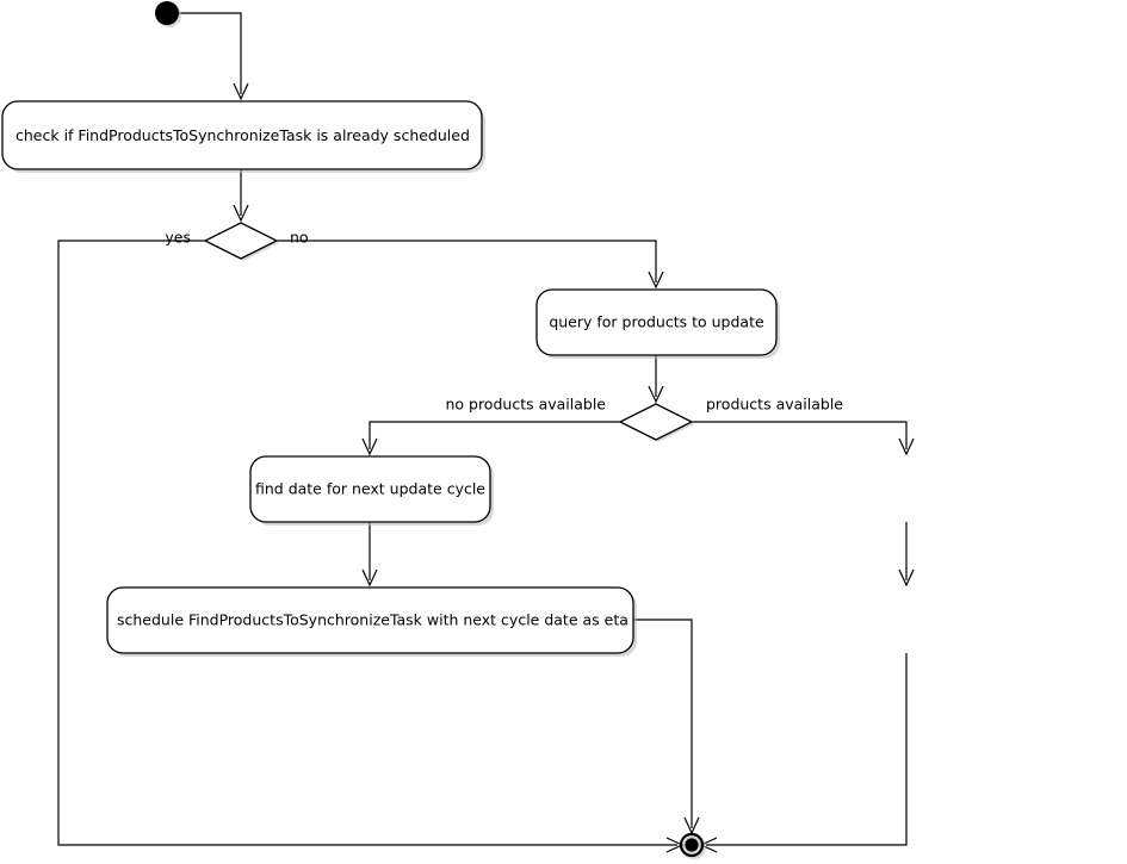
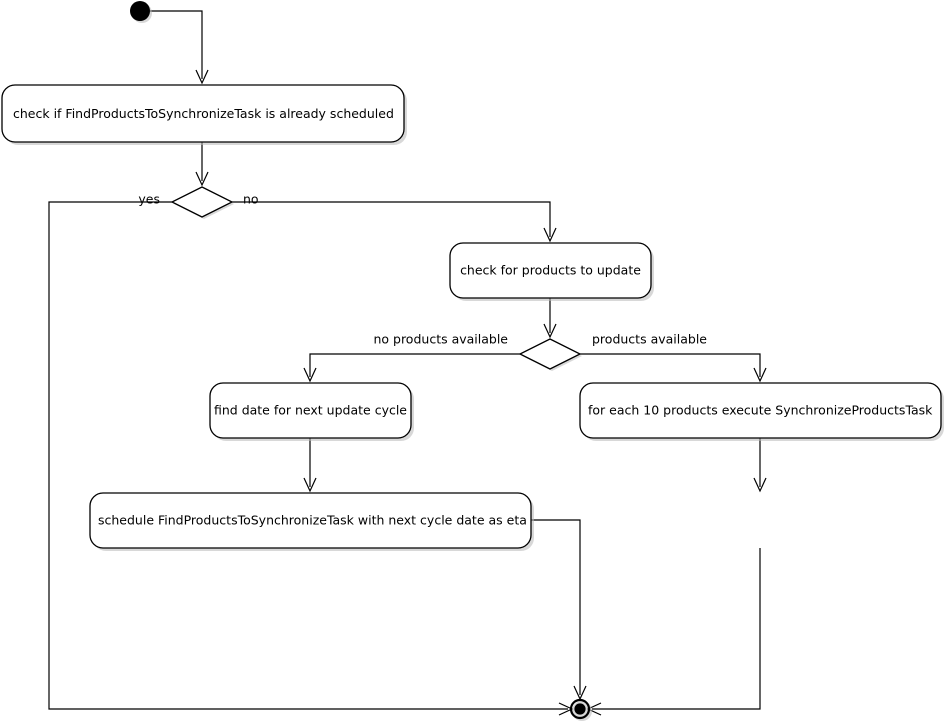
  check if FindProductsToSynchronizeTask is already scheduled
  yes
  no
- query for products to update
+ check for products to update
  no products available
  products available
  find date for next update cycle
+ for each 10 products execute SynchronizeProductsTask
  schedule FindProductsToSynchronizeTask with next cycle date as eta
